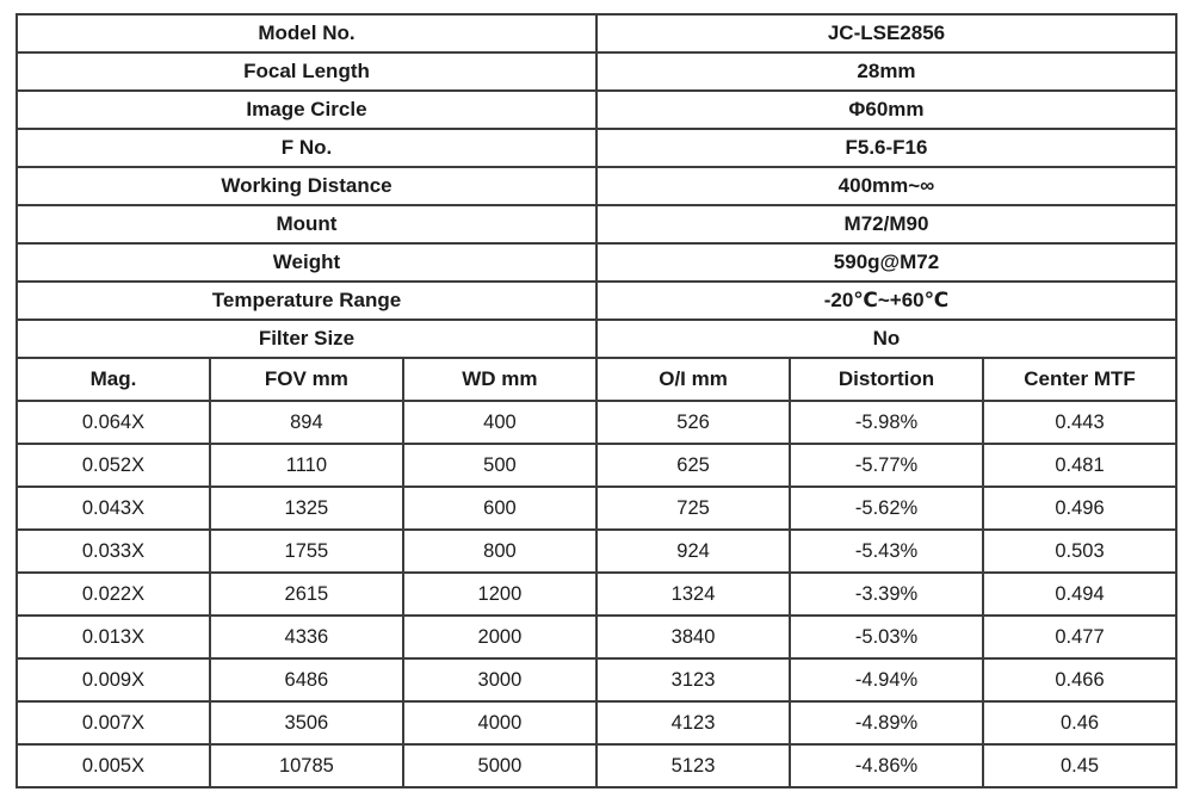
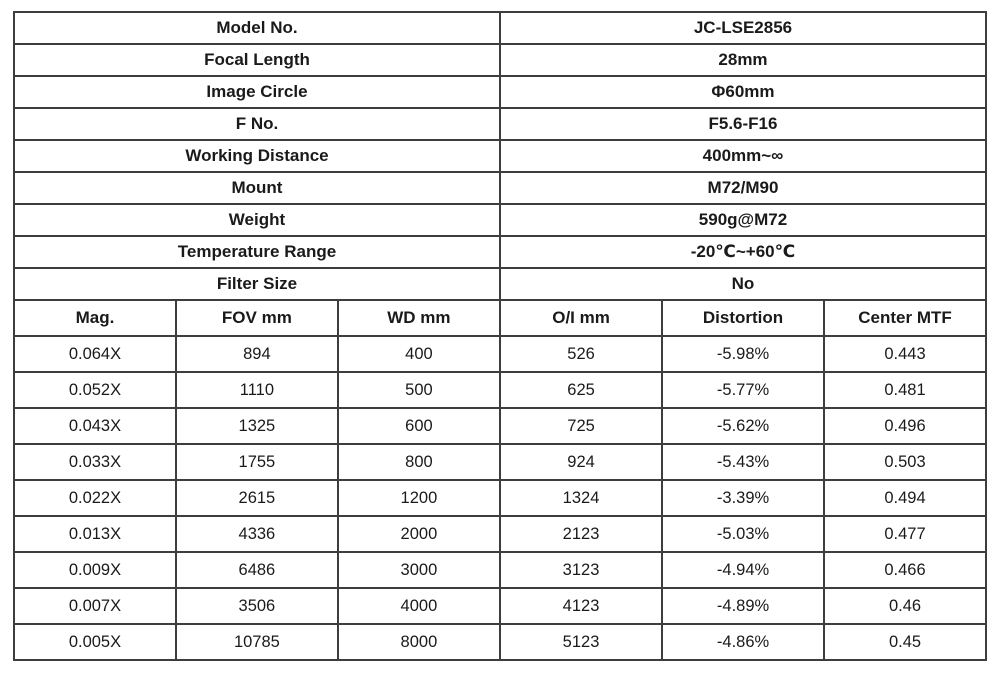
  Model No.	JC-LSE2856
  Focal Length	28mm
  Image Circle	Φ60mm
  F No.	F5.6-F16
  Working Distance	400mm~∞
  Mount	M72/M90
  Weight	590g@M72
  Temperature Range	-20℃~+60℃
  Filter Size	No
  Mag.	FOV mm	WD mm	O/I mm	Distortion	Center MTF
  0.064X	894	400	526	-5.98%	0.443
  0.052X	1110	500	625	-5.77%	0.481
  0.043X	1325	600	725	-5.62%	0.496
  0.033X	1755	800	924	-5.43%	0.503
  0.022X	2615	1200	1324	-3.39%	0.494
- 0.013X	4336	2000	3840	-5.03%	0.477
+ 0.013X	4336	2000	2123	-5.03%	0.477
  0.009X	6486	3000	3123	-4.94%	0.466
  0.007X	3506	4000	4123	-4.89%	0.46
- 0.005X	10785	5000	5123	-4.86%	0.45
+ 0.005X	10785	8000	5123	-4.86%	0.45
